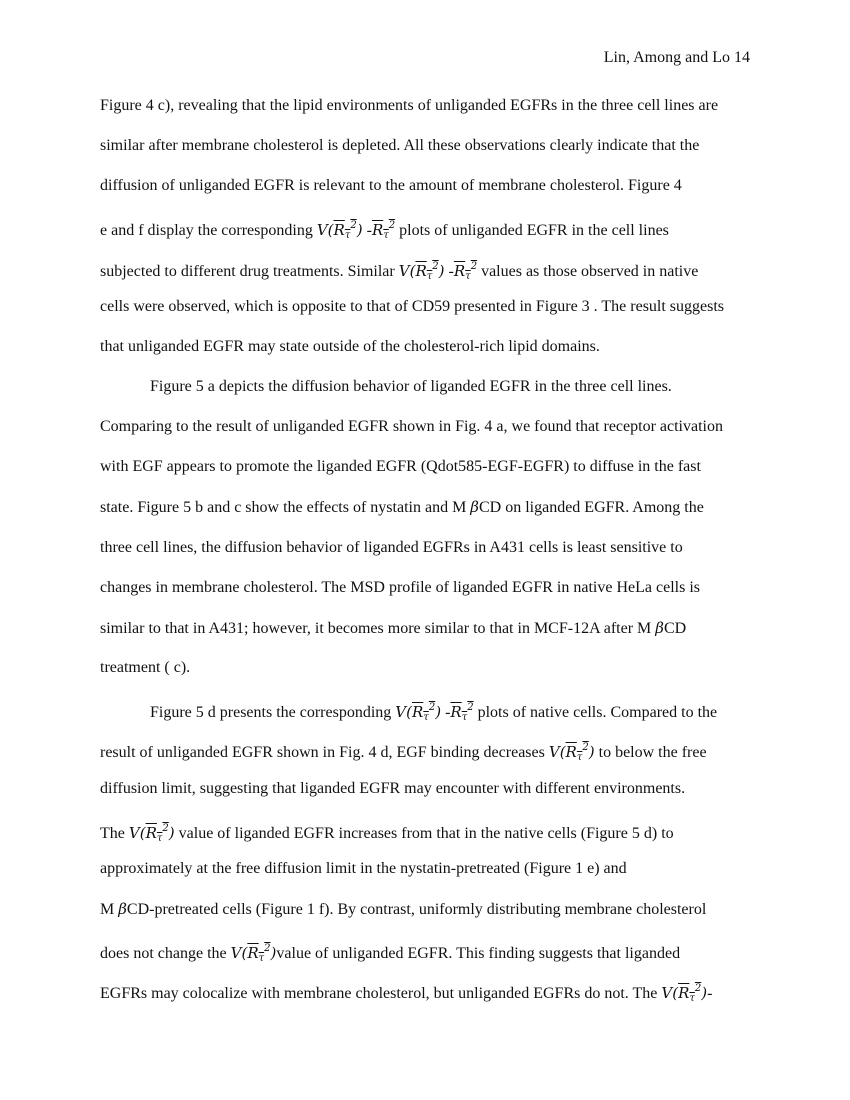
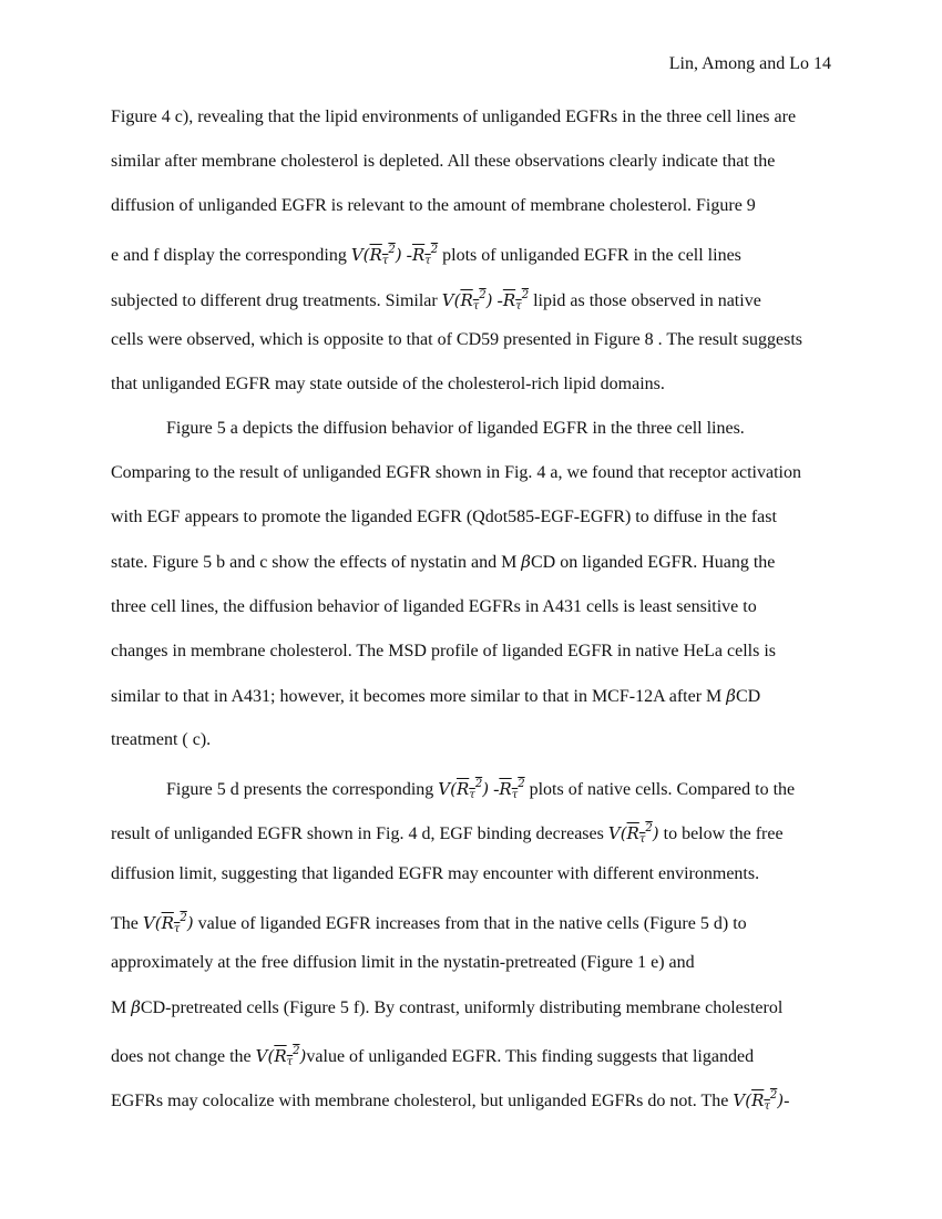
  Lin, Among and Lo 14
  Figure 4 c), revealing that the lipid environments of unliganded EGFRs in the three cell lines are
  similar after membrane cholesterol is depleted. All these observations clearly indicate that the
- diffusion of unliganded EGFR is relevant to the amount of membrane cholesterol. Figure 4
+ diffusion of unliganded EGFR is relevant to the amount of membrane cholesterol. Figure 9
  e and f display the corresponding V(Rτ2) -Rτ2 plots of unliganded EGFR in the cell lines
- subjected to different drug treatments. Similar V(Rτ2) -Rτ2 values as those observed in native
+ subjected to different drug treatments. Similar V(Rτ2) -Rτ2 lipid as those observed in native
- cells were observed, which is opposite to that of CD59 presented in Figure 3 . The result suggests
+ cells were observed, which is opposite to that of CD59 presented in Figure 8 . The result suggests
  that unliganded EGFR may state outside of the cholesterol-rich lipid domains.
  Figure 5 a depicts the diffusion behavior of liganded EGFR in the three cell lines.
  Comparing to the result of unliganded EGFR shown in Fig. 4 a, we found that receptor activation
  with EGF appears to promote the liganded EGFR (Qdot585-EGF-EGFR) to diffuse in the fast
- state. Figure 5 b and c show the effects of nystatin and M βCD on liganded EGFR. Among the
+ state. Figure 5 b and c show the effects of nystatin and M βCD on liganded EGFR. Huang the
  three cell lines, the diffusion behavior of liganded EGFRs in A431 cells is least sensitive to
  changes in membrane cholesterol. The MSD profile of liganded EGFR in native HeLa cells is
  similar to that in A431; however, it becomes more similar to that in MCF-12A after M βCD
  treatment ( c).
  Figure 5 d presents the corresponding V(Rτ2) -Rτ2 plots of native cells. Compared to the
  result of unliganded EGFR shown in Fig. 4 d, EGF binding decreases V(Rτ2) to below the free
  diffusion limit, suggesting that liganded EGFR may encounter with different environments.
  The V(Rτ2) value of liganded EGFR increases from that in the native cells (Figure 5 d) to
  approximately at the free diffusion limit in the nystatin-pretreated (Figure 1 e) and
- M βCD-pretreated cells (Figure 1 f). By contrast, uniformly distributing membrane cholesterol
+ M βCD-pretreated cells (Figure 5 f). By contrast, uniformly distributing membrane cholesterol
  does not change the V(Rτ2)value of unliganded EGFR. This finding suggests that liganded
  EGFRs may colocalize with membrane cholesterol, but unliganded EGFRs do not. The V(Rτ2)-
